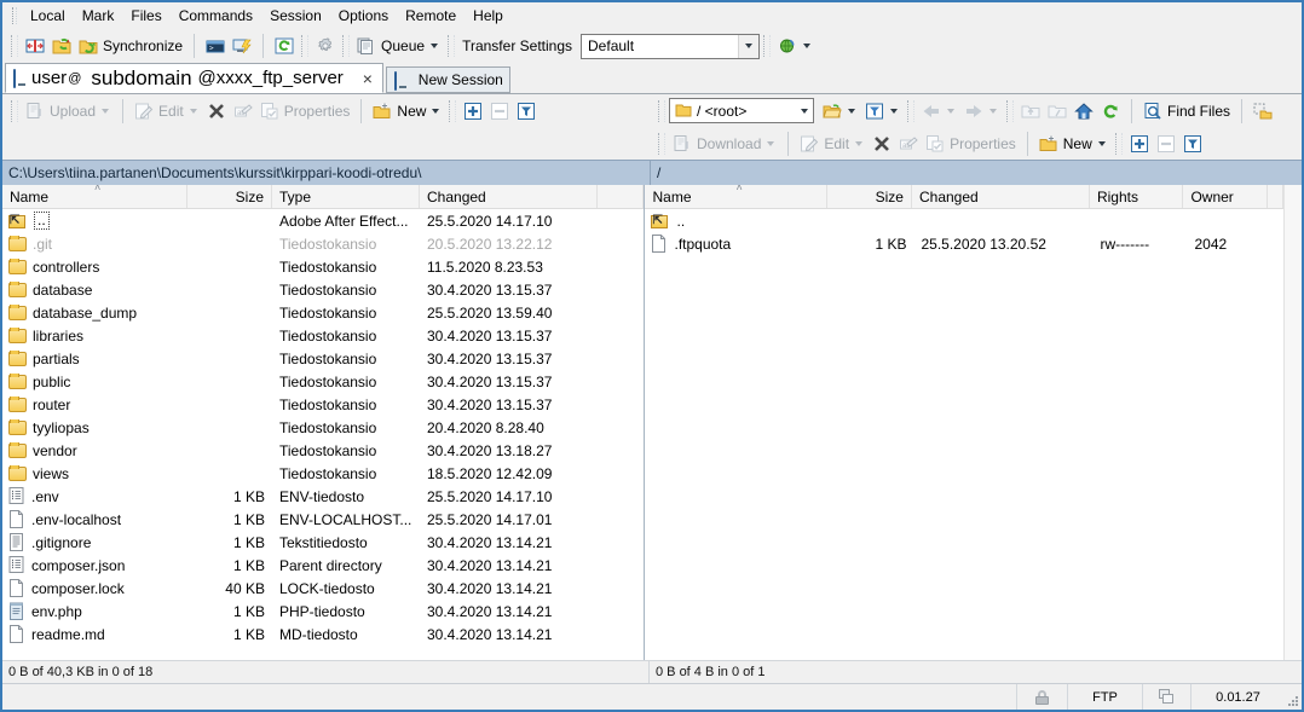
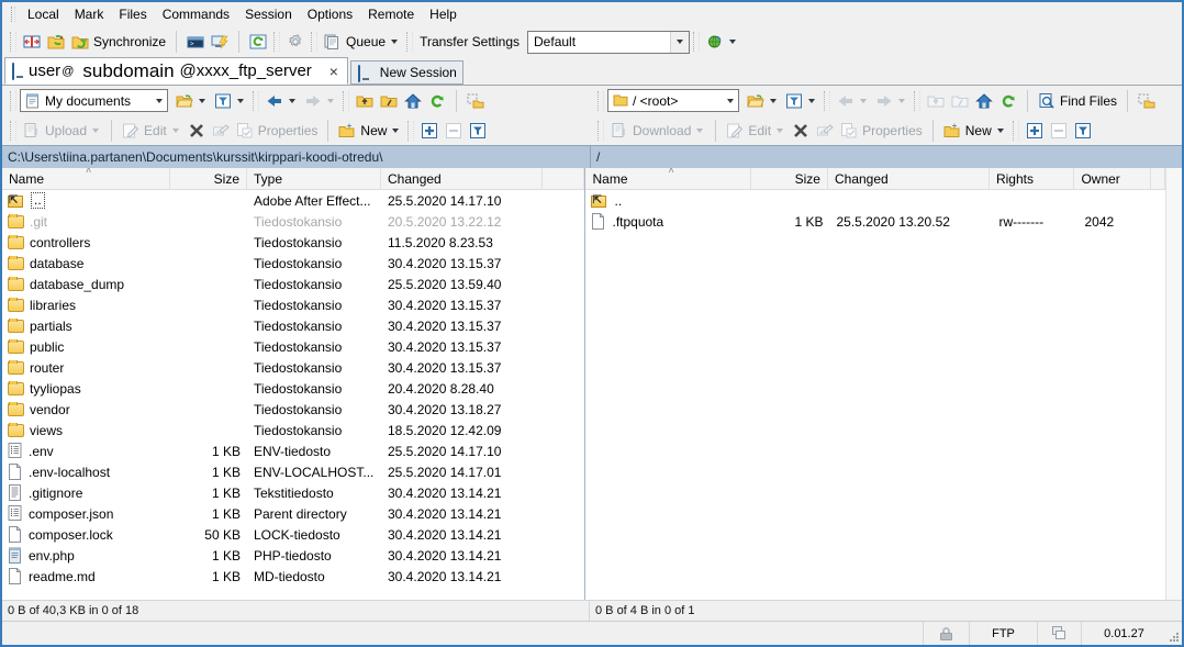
  Local
  Mark
  Files
  Commands
  Session
  Options
  Remote
  Help
  Synchronize
  Queue
  Transfer Settings
  Default
  user
  @
  subdomain
  @xxxx_ftp_server
  ×
  New Session
+ My documents
  Upload
  Edit
  Properties
  New
  / <root>
  Find Files
  Download
  Edit
  Properties
  New
  C:\Users\tiina.partanen\Documents\kurssit\kirppari-koodi-otredu\
  /
  Name
  ˄
  Size
  Type
  Changed
  ⇱
  ..
  Adobe After Effect...
  25.5.2020 14.17.10
  .git
  Tiedostokansio
  20.5.2020 13.22.12
  controllers
  Tiedostokansio
  11.5.2020 8.23.53
  database
  Tiedostokansio
  30.4.2020 13.15.37
  database_dump
  Tiedostokansio
  25.5.2020 13.59.40
  libraries
  Tiedostokansio
  30.4.2020 13.15.37
  partials
  Tiedostokansio
  30.4.2020 13.15.37
  public
  Tiedostokansio
  30.4.2020 13.15.37
  router
  Tiedostokansio
  30.4.2020 13.15.37
  tyyliopas
  Tiedostokansio
  20.4.2020 8.28.40
  vendor
  Tiedostokansio
  30.4.2020 13.18.27
  views
  Tiedostokansio
  18.5.2020 12.42.09
  .env
  1 KB
  ENV-tiedosto
  25.5.2020 14.17.10
  .env-localhost
  1 KB
  ENV-LOCALHOST...
  25.5.2020 14.17.01
  .gitignore
  1 KB
  Tekstitiedosto
  30.4.2020 13.14.21
  composer.json
  1 KB
  Parent directory
  30.4.2020 13.14.21
  composer.lock
- 40 KB
+ 50 KB
  LOCK-tiedosto
  30.4.2020 13.14.21
  env.php
  1 KB
  PHP-tiedosto
  30.4.2020 13.14.21
  readme.md
  1 KB
  MD-tiedosto
  30.4.2020 13.14.21
  Name
  ˄
  Size
  Changed
  Rights
  Owner
  ⇱
  ..
  .ftpquota
  1 KB
  25.5.2020 13.20.52
  rw-------
  2042
  0 B of 40,3 KB in 0 of 18
  0 B of 4 B in 0 of 1
  FTP
  0.01.27
